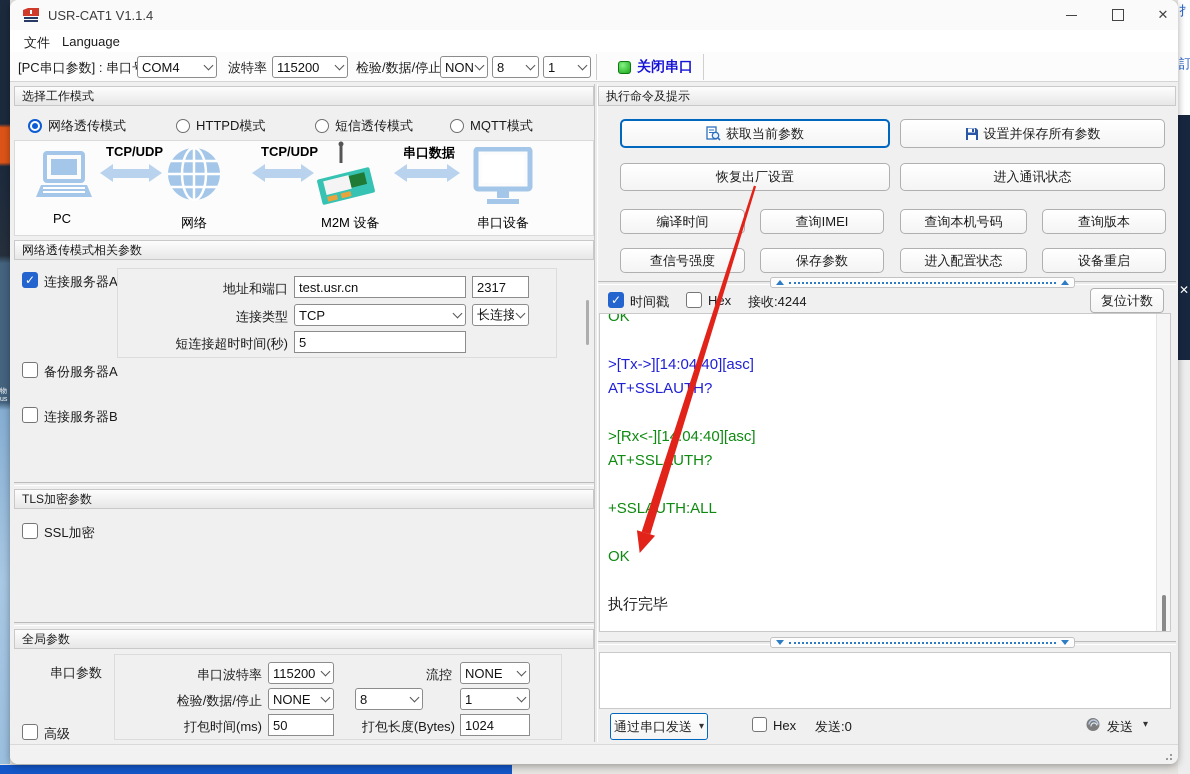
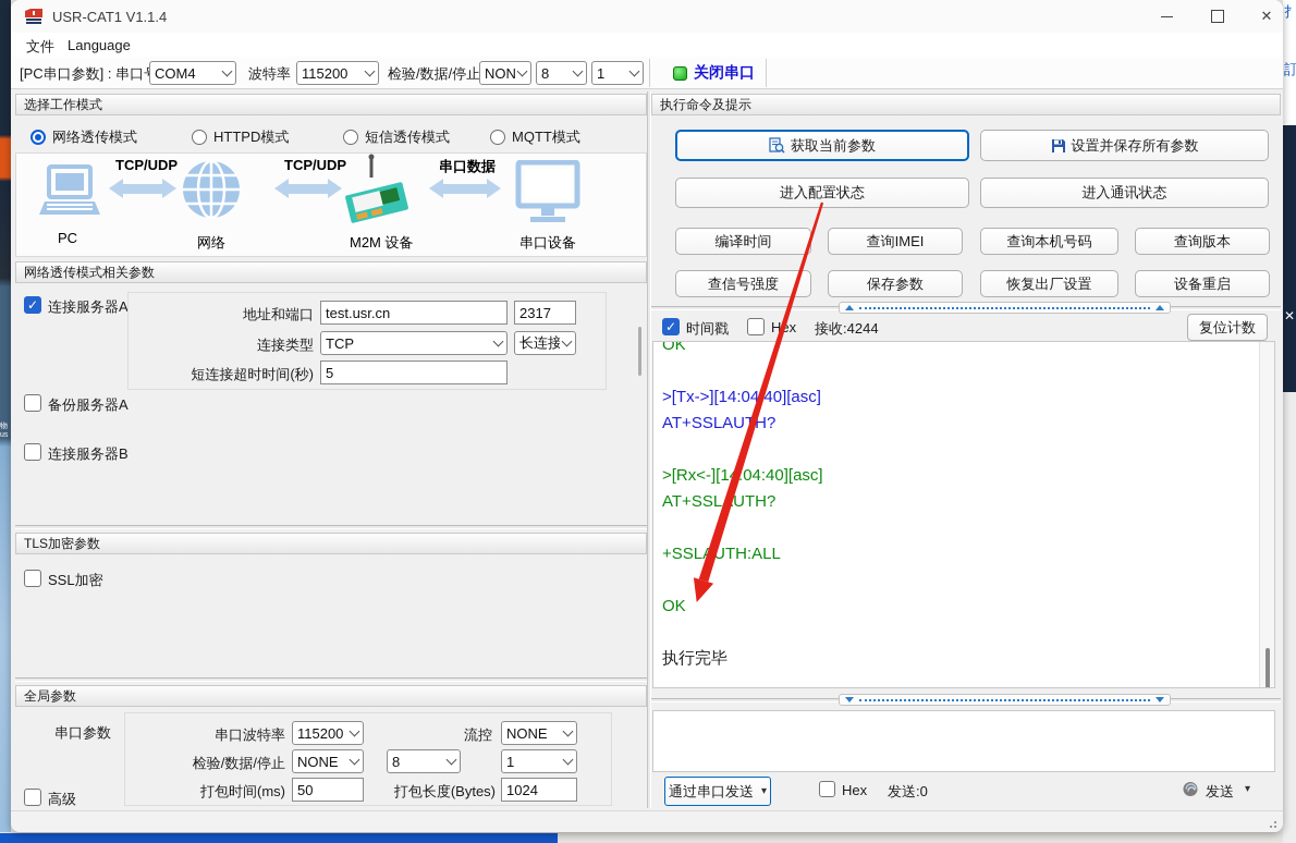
  扌
  訂
  ✕
  USR-CAT1 V1.1.4
  ✕
  文件
  Language
  [PC串口参数] : 串口
  COM4
  波特率
  115200
  检验/数据/停止
  NON
  8
  1
  关闭串口
  选择工作模式
  网络透传模式
  HTTPD模式
  短信透传模式
  MQTT模式
  PC
  TCP/UDP
  网络
  TCP/UDP
  M2M 设备
  串口数据
  串口设备
  网络透传模式相关参数
  连接服务器A
  地址和端口
  test.usr.cn
  2317
  连接类型
  TCP
  长连接
  短连接超时时间(秒)
  5
  备份服务器A
  连接服务器B
  TLS加密参数
  SSL加密
  全局参数
  串口参数
  串口波特率
  115200
  流控
  NONE
  检验/数据/停止
  NONE
  8
  1
  打包时间(ms)
  50
  打包长度(Bytes)
  1024
  高级
  执行命令及提示
  获取当前参数
  设置并保存所有参数
- 恢复出厂设置
+ 进入配置状态
  进入通讯状态
  编译时间
  查询IMEI
  查询本机号码
  查询版本
  查信号强度
  保存参数
- 进入配置状态
+ 恢复出厂设置
  设备重启
  时间戳
  接收:4244
  复位计数
  OK
  >[Tx->][14:0440][asc]
  AT+SSLAUH?
  >[Rx<-][1:04:40][asc]
  AT+SSLUTH?
  +SSLUTH:ALL
  OK
  执行完毕
  通过串口发送
  ▾
  Hex
  发送:0
  发送
  ▾
